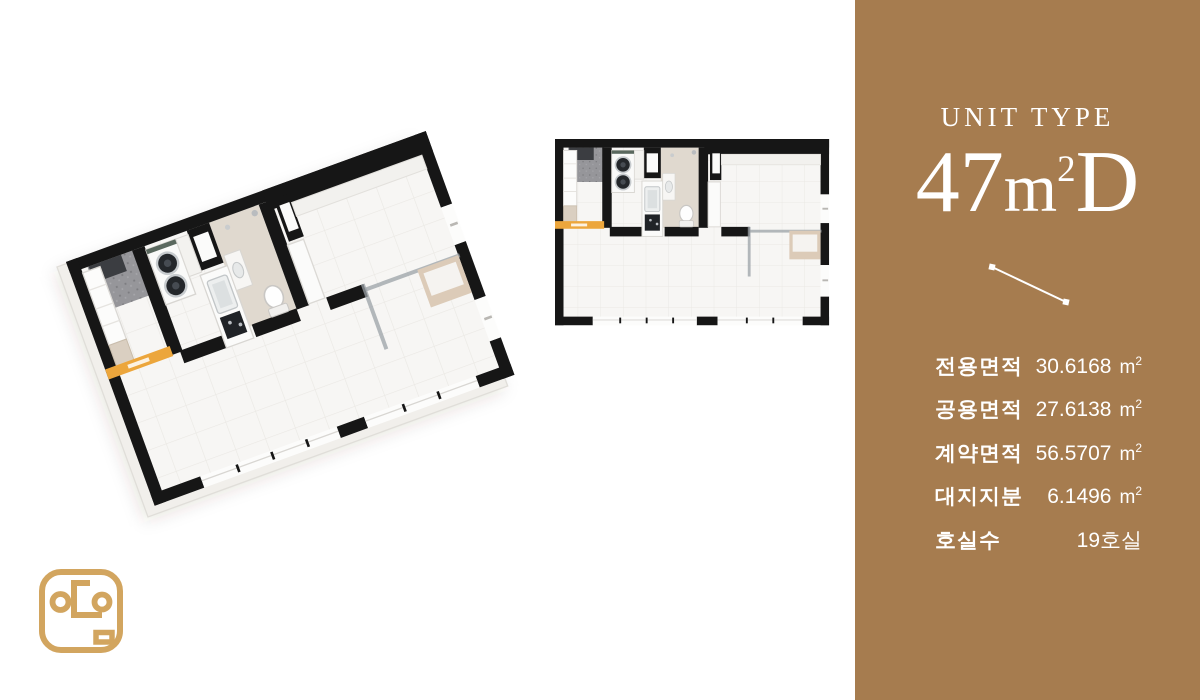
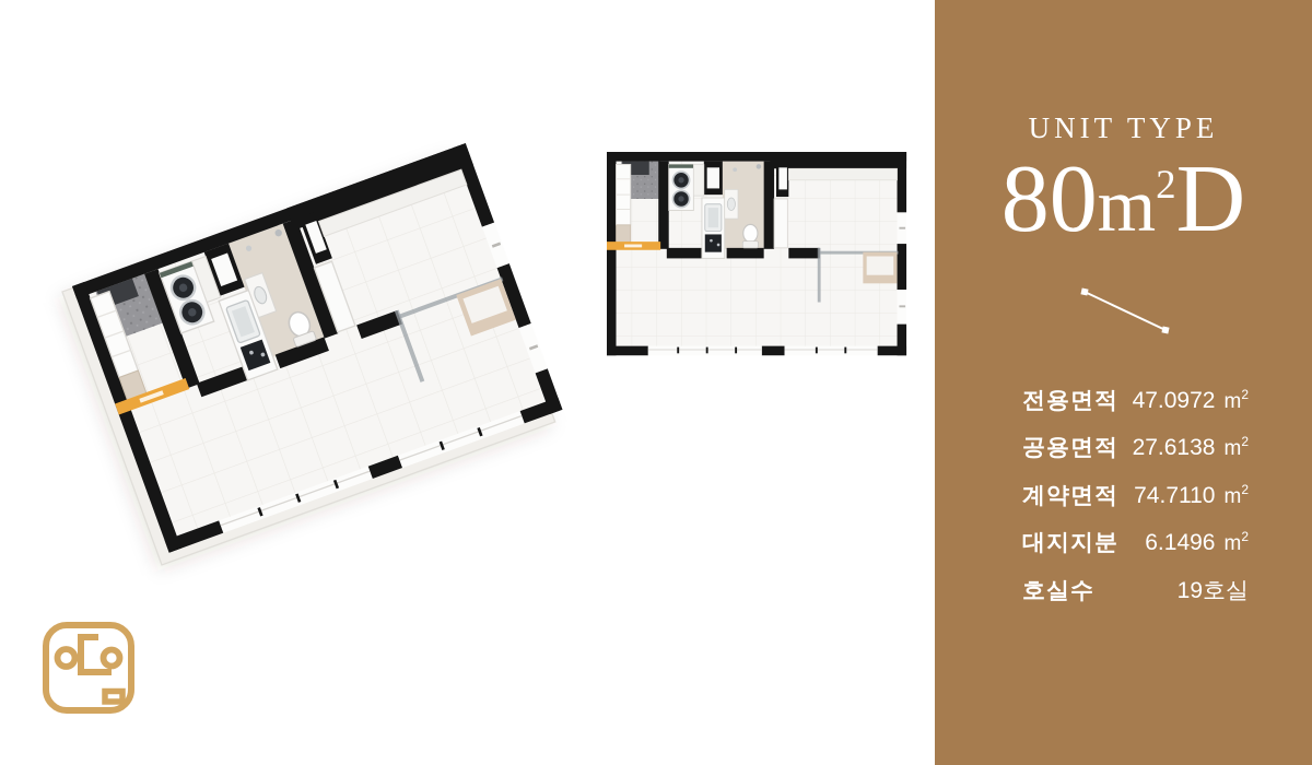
  UNIT TYPE
- 47m2D
+ 80m2D
  전용면적
- 30.6168 m2
+ 47.0972 m2
  공용면적
  27.6138 m2
  계약면적
- 56.5707 m2
+ 74.7110 m2
  대지지분
  6.1496 m2
  호실수
  19호실
